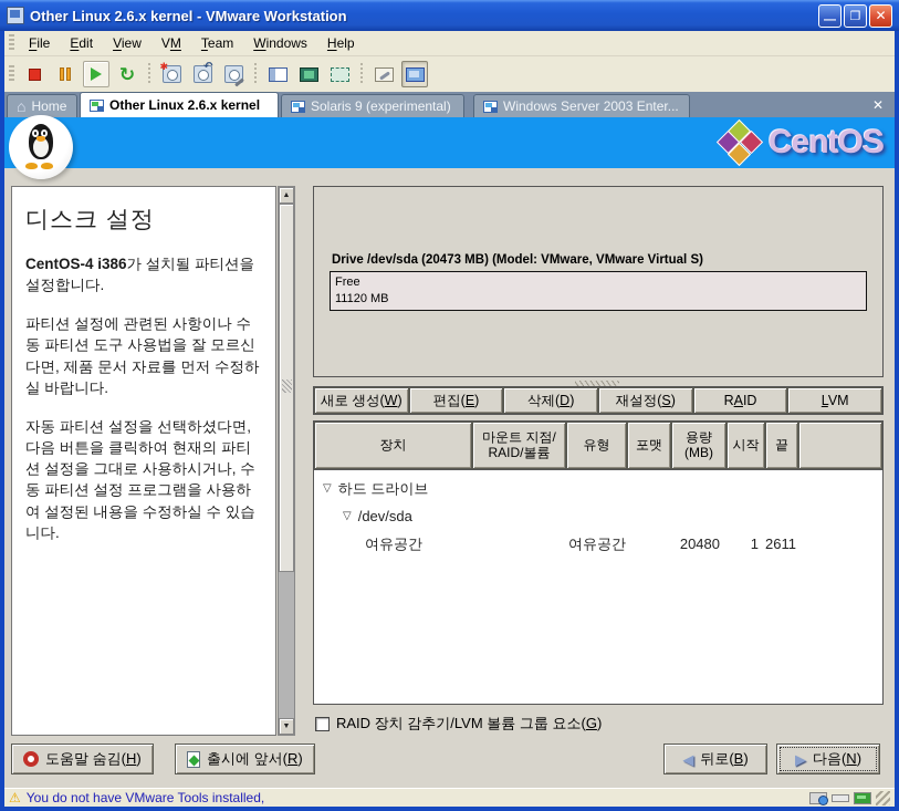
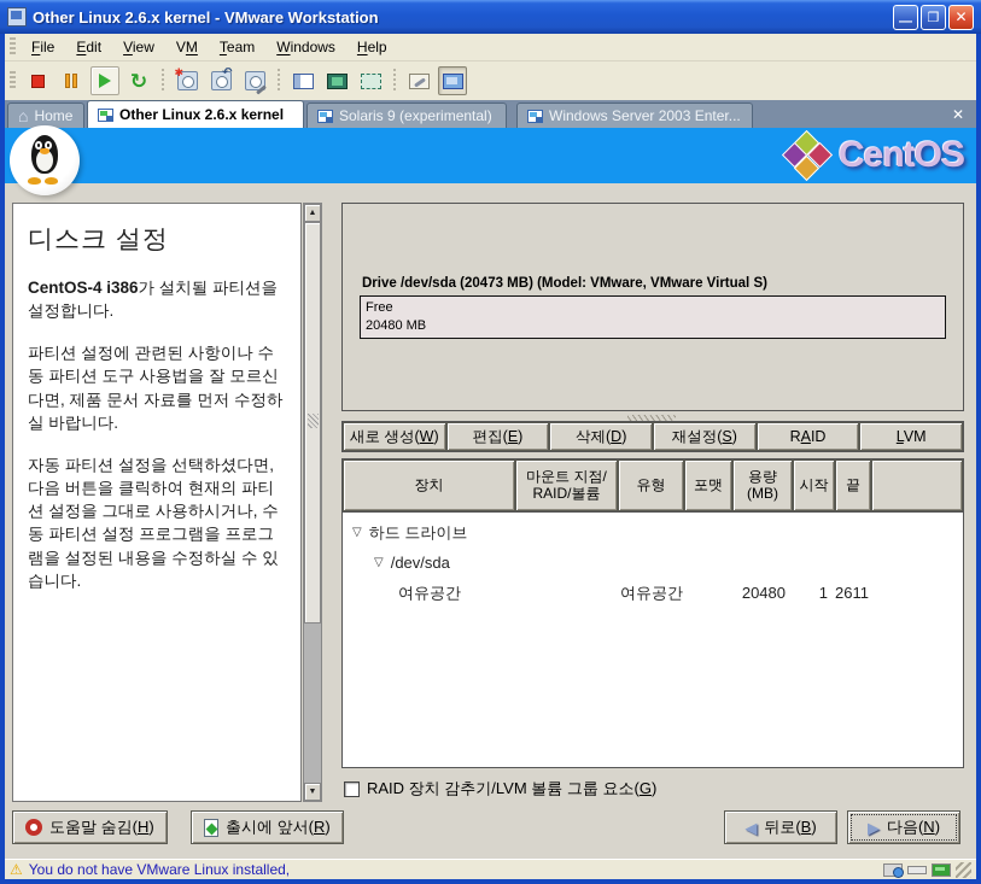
  Other Linux 2.6.x kernel - VMware Workstation
  —
  ❐
  ✕
  File
  Edit
  View
  VM
  Team
  Windows
  Help
  ↻
  ✱
  ↶
  ⌂
  Home
  Other Linux 2.6.x kernel
  Solaris 9 (experimental)
  Windows Server 2003 Enter...
  ✕
  CentOS
  디스크 설정
  CentOS-4 i386가 설치될 파티션을 설정합니다.
  파티션 설정에 관련된 사항이나 수동 파티션 도구 사용법을 잘 모르신다면, 제품 문서 자료를 먼저 수정하실 바랍니다.
- 자동 파티션 설정을 선택하셨다면, 다음 버튼을 클릭하여 현재의 파티션 설정을 그대로 사용하시거나, 수동 파티션 설정 프로그램을 사용하여 설정된 내용을 수정하실 수 있습니다.
+ 자동 파티션 설정을 선택하셨다면, 다음 버튼을 클릭하여 현재의 파티션 설정을 그대로 사용하시거나, 수동 파티션 설정 프로그램을 프로그램을 설정된 내용을 수정하실 수 있습니다.
  Drive /dev/sda (20473 MB) (Model: VMware, VMware Virtual S)
  Free
- 11120 MB
+ 20480 MB
  새로 생성(W)
  편집(E)
  삭제(D)
  재설정(S)
  RAID
  LVM
  장치
  마운트 지점/ RAID/볼륨
  유형
  포맷
  용량 (MB)
  시작
  끝
  ▽
  하드 드라이브
  ▽
  /dev/sda
  여유공간
  여유공간
  20480
  1
  2611
  RAID 장치 감추기/LVM 볼륨 그룹 요소(G)
  도움말 숨김(H)
  출시에 앞서(R)
  ◀
  뒤로(B)
  ▶
  다음(N)
  ⚠
- You do not have VMware Tools installed,
+ You do not have VMware Linux installed,
